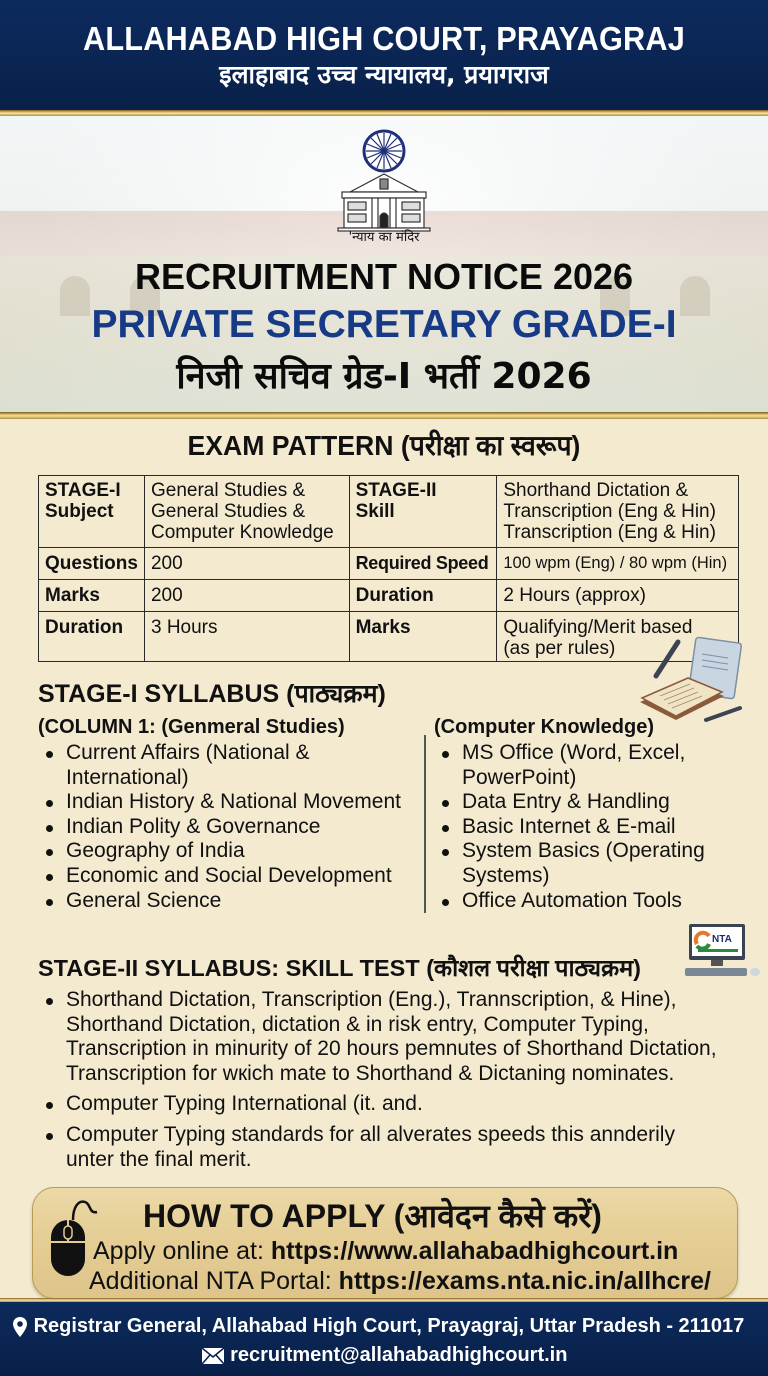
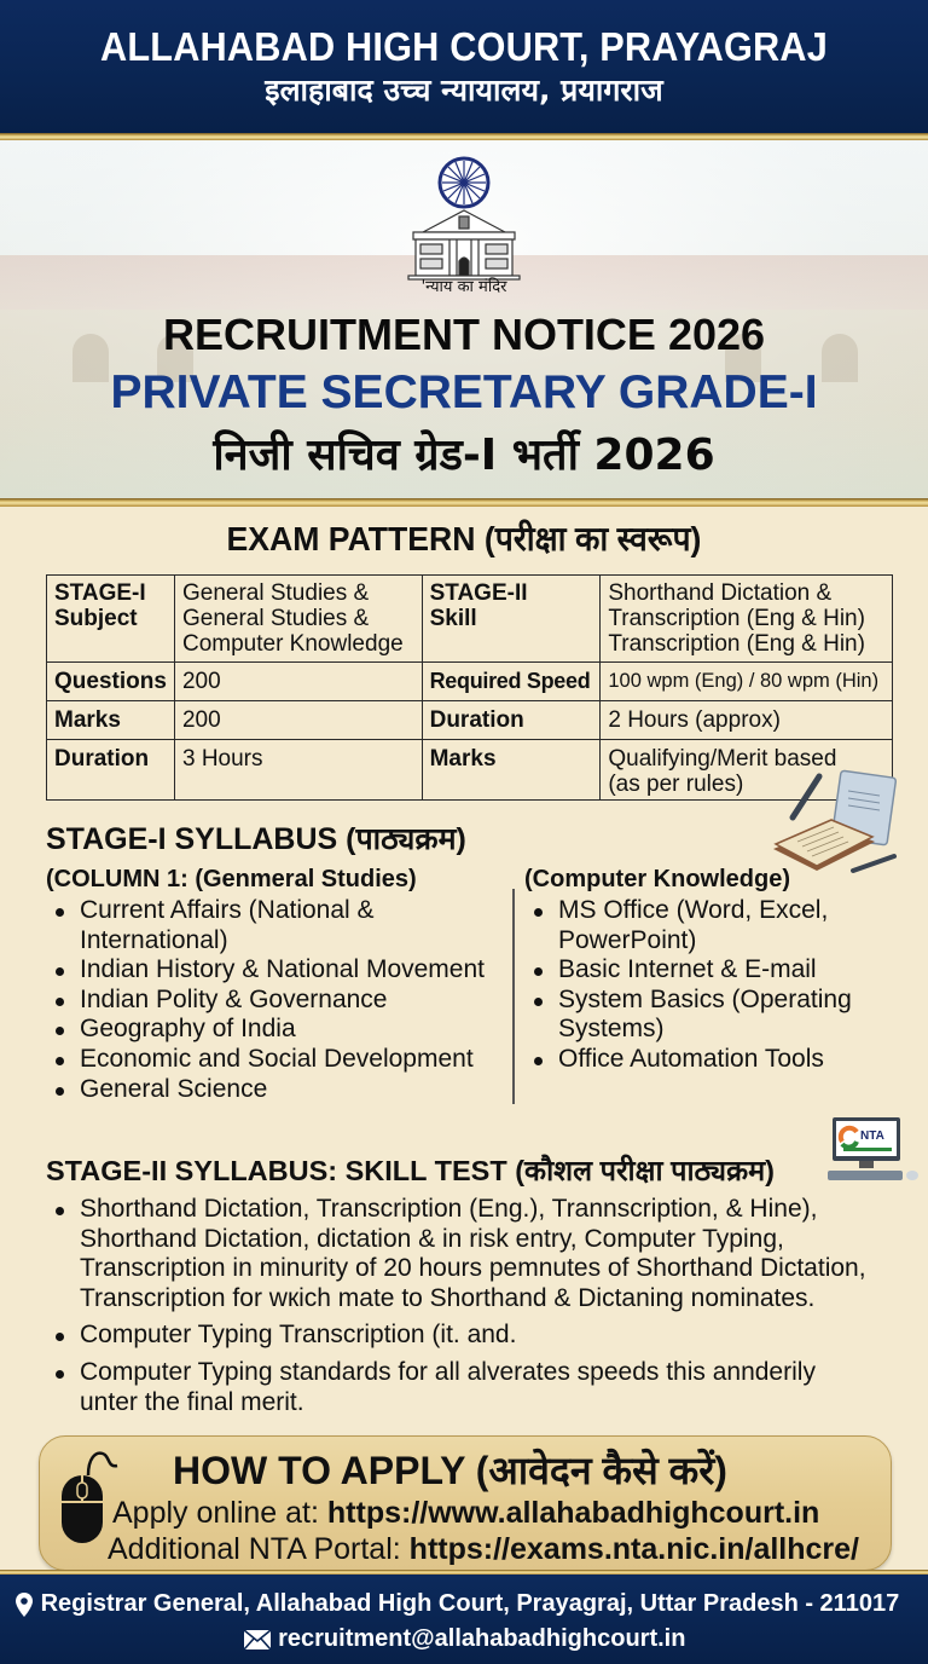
  ALLAHABAD HIGH COURT, PRAYAGRAJ
  इलाहाबाद उच्च न्यायालय, प्रयागराज
  'न्याय का मंदिर
  RECRUITMENT NOTICE 2026
  PRIVATE SECRETARY GRADE-I
  निजी सचिव ग्रेड-I भर्ती 2026
  EXAM PATTERN (परीक्षा का स्वरूप)
  STAGE-I Subject	General Studies & General Studies & Computer Knowledge	STAGE-II Skill	Shorthand Dictation & Transcription (Eng & Hin) Transcription (Eng & Hin)
  Questions	200	Required Speed	100 wpm (Eng) / 80 wpm (Hin)
  Marks	200	Duration	2 Hours (approx)
  Duration	3 Hours	Marks	Qualifying/Merit based (as per rules)
  STAGE-I SYLLABUS (पाठ्यक्रम)
  (COLUMN 1: (Genmeral Studies)
  Current Affairs (National & International)
  Indian History & National Movement
  Indian Polity & Governance
  Geography of India
  Economic and Social Development
  General Science
  (Computer Knowledge)
  MS Office (Word, Excel, PowerPoint)
- Data Entry & Handling
  Basic Internet & E-mail
  System Basics (Operating Systems)
  Office Automation Tools
  STAGE-II SYLLABUS: SKILL TEST (कौशल परीक्षा पाठ्यक्रम)
  NTA
  Shorthand Dictation, Transcription (Eng.), Trannscription, & Hine), Shorthand Dictation, dictation & in risk entry, Computer Typing, Transcription in minurity of 20 hours pemnutes of Shorthand Dictation, Transcription for wкich mate to Shorthand & Dictaning nominates.
- Computer Typing International (it. and.
+ Computer Typing Transcription (it. and.
  Computer Typing standards for all alverates speeds this annderily unter the final merit.
  HOW TO APPLY (आवेदन कैसे करें)
  Apply online at: https://www.allahabadhighcourt.in
  Additional NTA Portal: https://exams.nta.nic.in/allhcre/
  Registrar General, Allahabad High Court, Prayagraj, Uttar Pradesh - 211017
  recruitment@allahabadhighcourt.in
